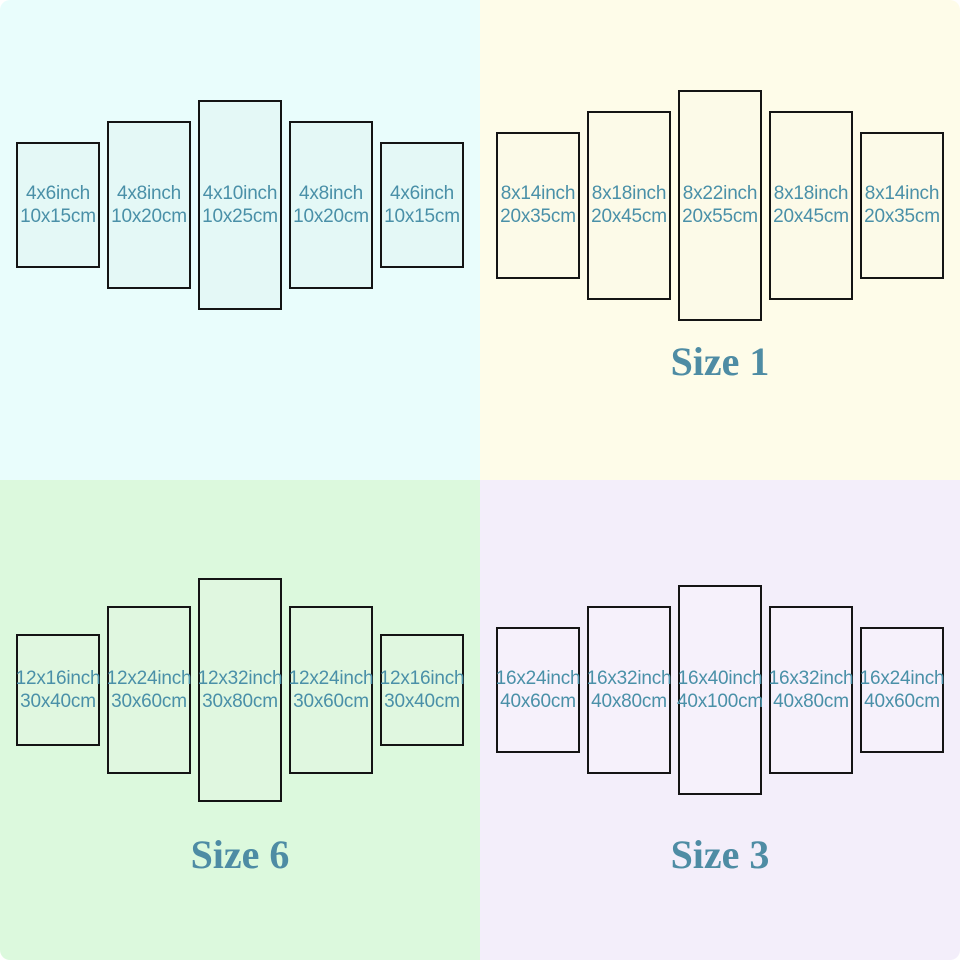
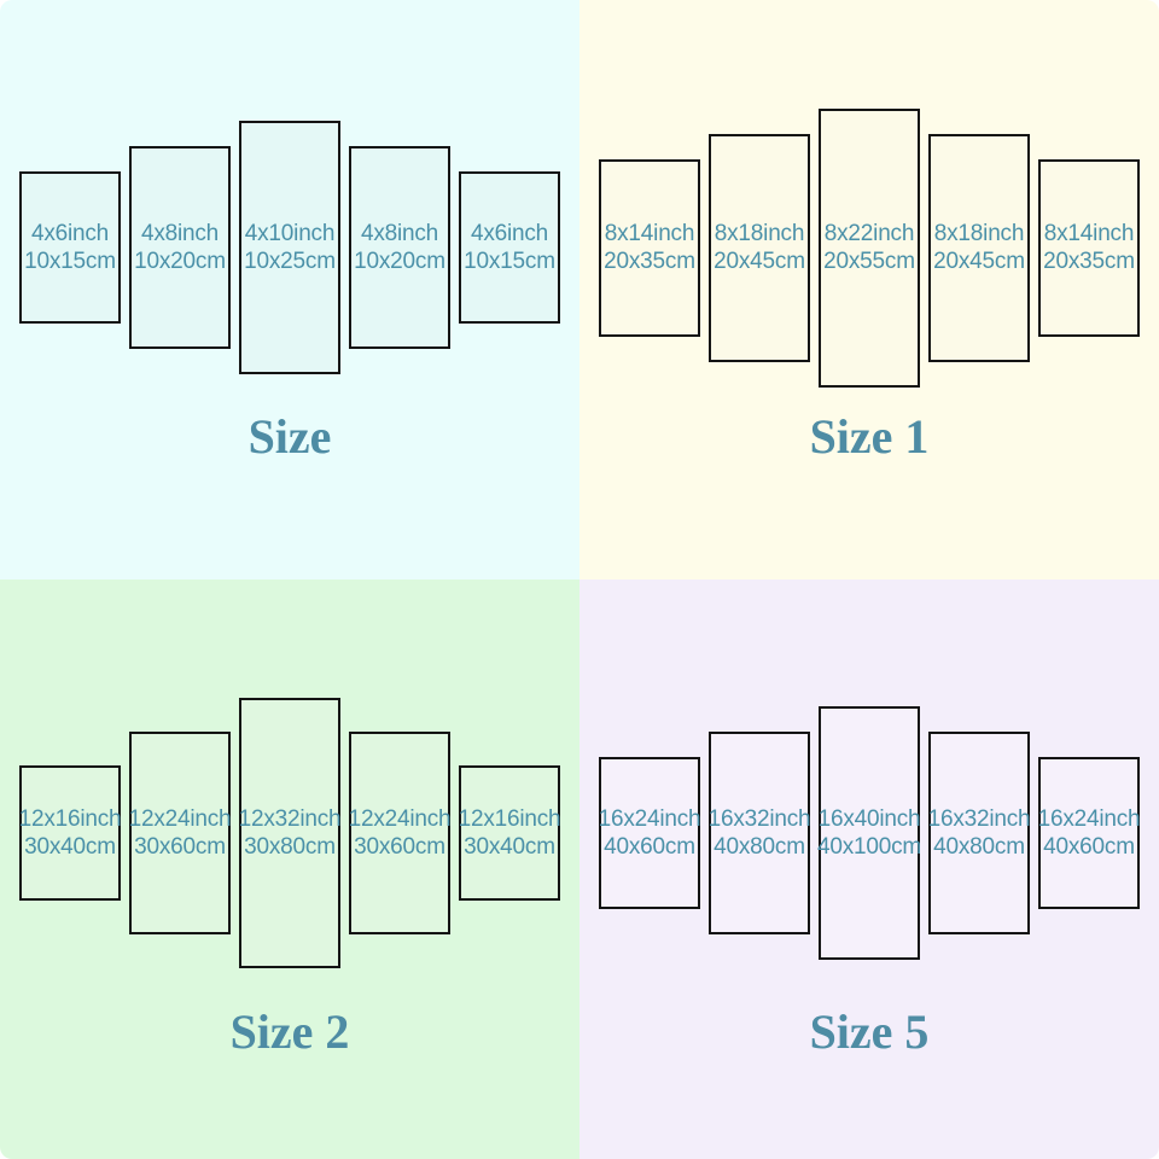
  4x6inch
  10x15cm
  4x8inch
  10x20cm
  4x10inch
  10x25cm
  4x8inch
  10x20cm
  4x6inch
  10x15cm
+ Size
  8x14inch
  20x35cm
  8x18inch
  20x45cm
  8x22inch
  20x55cm
  8x18inch
  20x45cm
  8x14inch
  20x35cm
  Size 1
  12x16inch
  30x40cm
  12x24inch
  30x60cm
  12x32inch
  30x80cm
  12x24inch
  30x60cm
  12x16inch
  30x40cm
- Size 6
+ Size 2
  16x24inch
  40x60cm
  16x32inch
  40x80cm
  16x40inch
  40x100cm
  16x32inch
  40x80cm
  16x24inch
  40x60cm
- Size 3
+ Size 5
